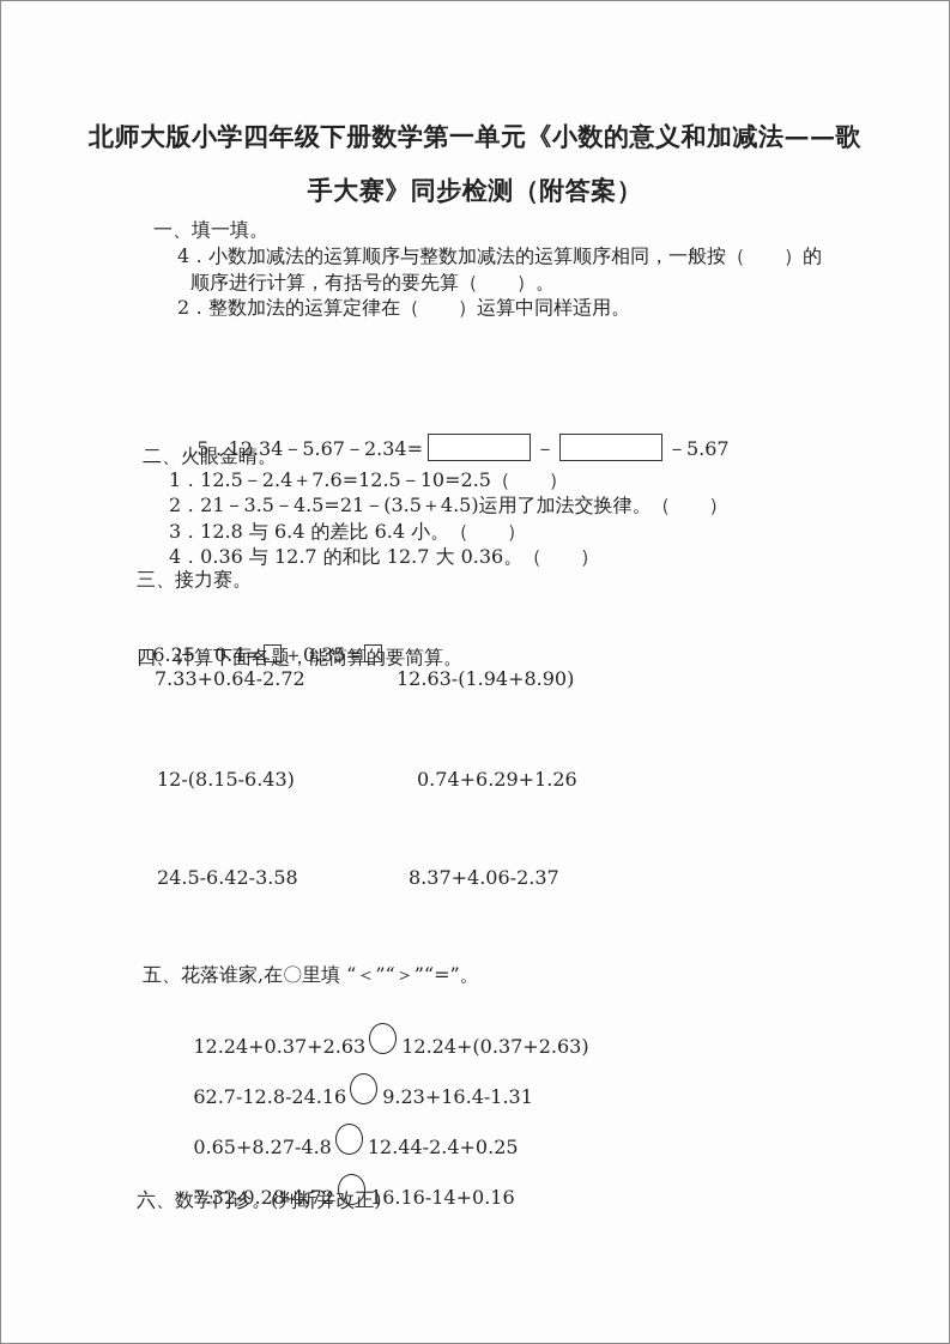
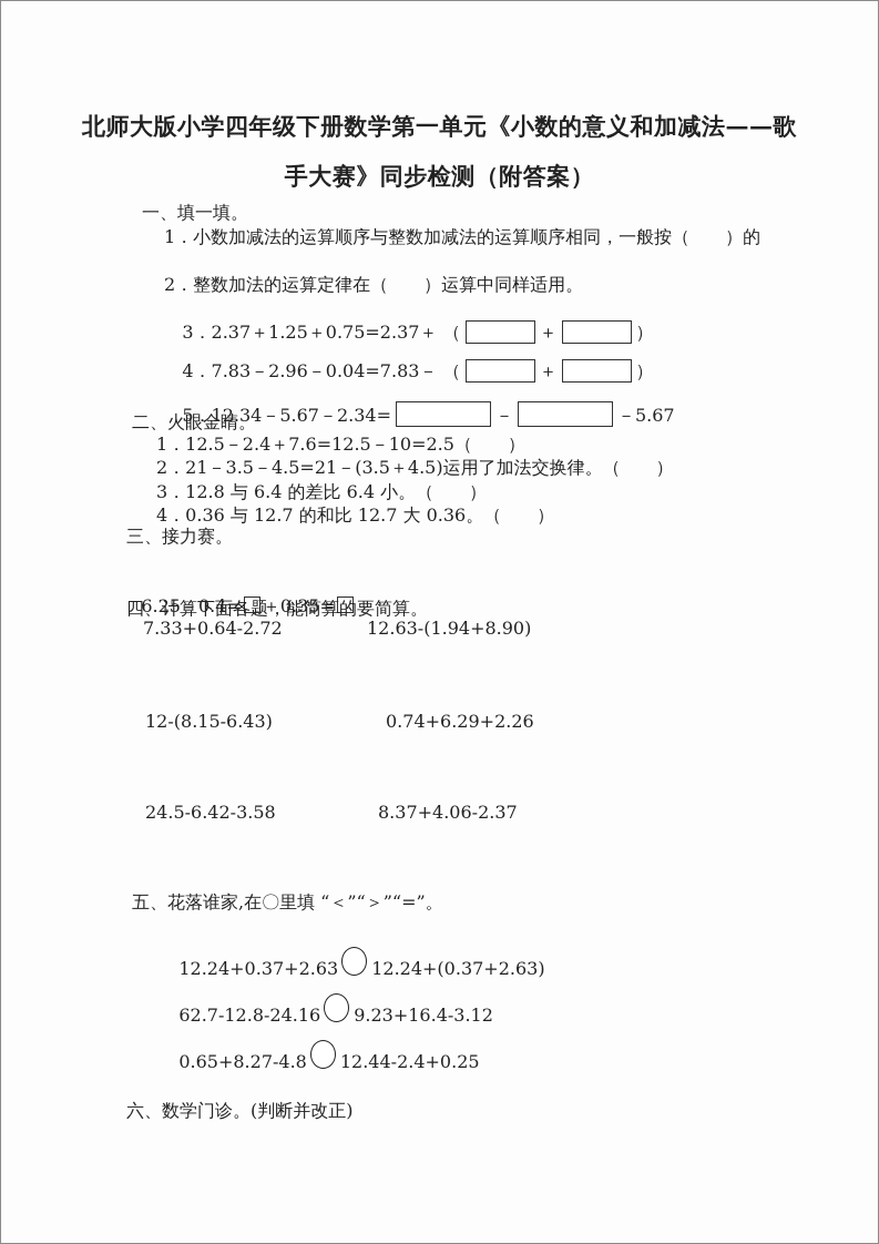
  北师大版小学四年级下册数学第一单元《小数的意义和加减法——歌
  手大赛》同步检测（附答案）
  一、填一填。
- 4．小数加减法的运算顺序与整数加减法的运算顺序相同，一般按（ ）的
+ 1．小数加减法的运算顺序与整数加减法的运算顺序相同，一般按（ ）的
- 顺序进行计算，有括号的要先算（ ）。
  2．整数加法的运算定律在（ ）运算中同样适用。
+ 3．2.37＋1.25＋0.75=2.37＋ （ ＋ ）
+ 4．7.83－2.96－0.04=7.83－ （ ＋ ）
  5．12.34－5.67－2.34= － －5.67
  二、火眼金睛。
  1．12.5－2.4＋7.6=12.5－10=2.5（ ）
  2．21－3.5－4.5=21－(3.5＋4.5)运用了加法交换律。（ ）
  3．12.8 与 6.4 的差比 6.4 小。（ ）
  4．0.36 与 12.7 的和比 12.7 大 0.36。（ ）
  三、接力赛。
  6.25－0.4= ＋0.35=
  四、计算下面各题，能简算的要简算。
  7.33+0.64-2.72
  12.63-(1.94+8.90)
  12-(8.15-6.43)
- 0.74+6.29+1.26
+ 0.74+6.29+2.26
  24.5-6.42-3.58
  8.37+4.06-2.37
  五、花落谁家,在〇里填 “＜”“＞”“=”。
  12.24+0.37+2.63 12.24+(0.37+2.63)
- 62.7-12.8-24.16 9.23+16.4-1.31
+ 62.7-12.8-24.16 9.23+16.4-3.12
  0.65+8.27-4.8 12.44-2.4+0.25
- 7.32-0.28-4.72 16.16-14+0.16
  六、数学门诊。(判断并改正)
